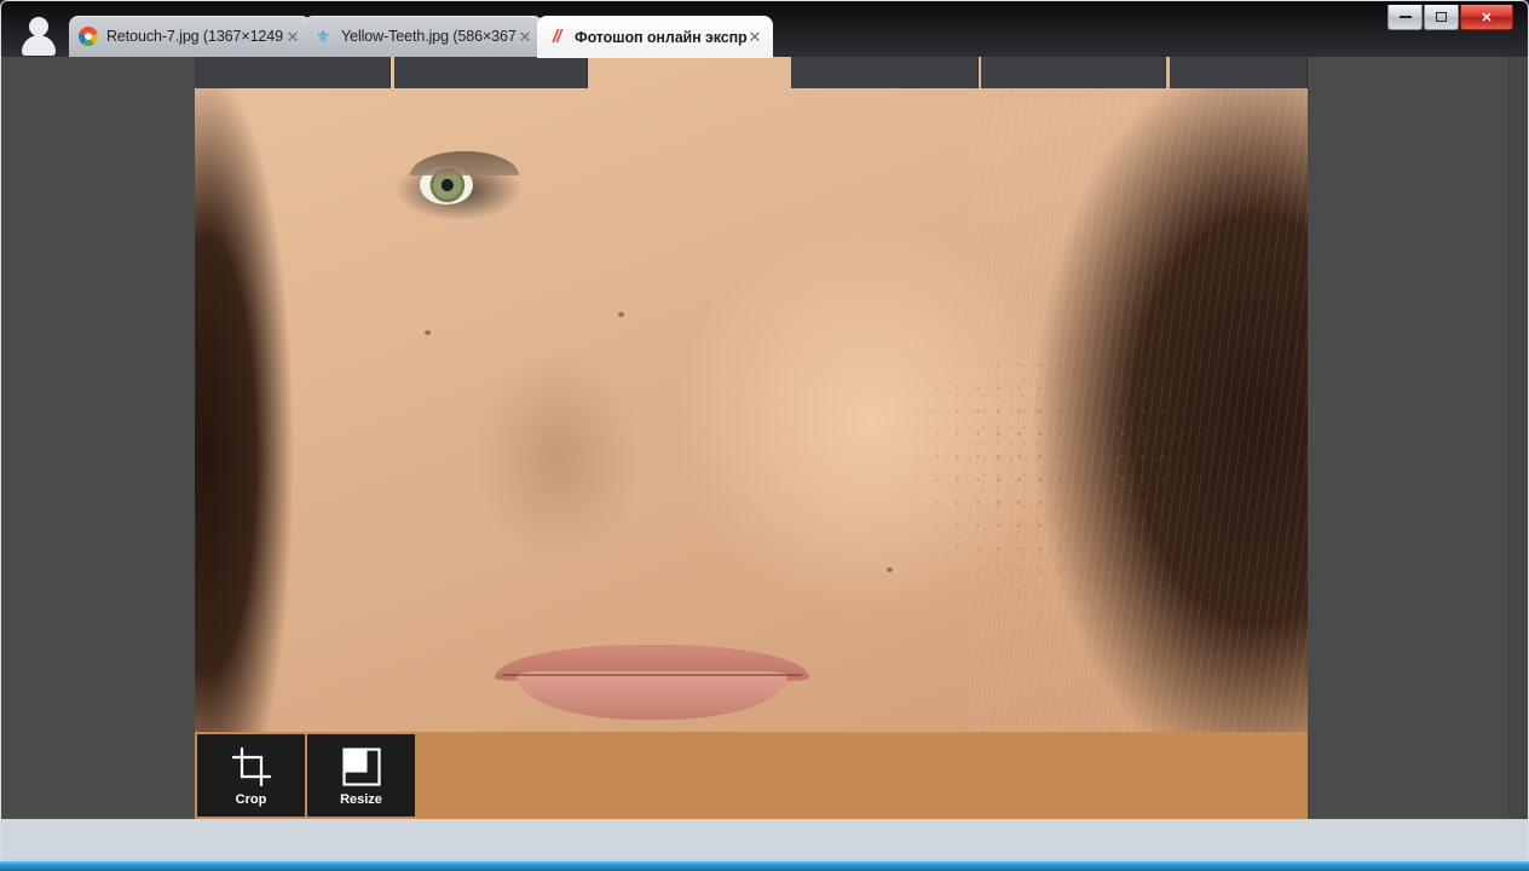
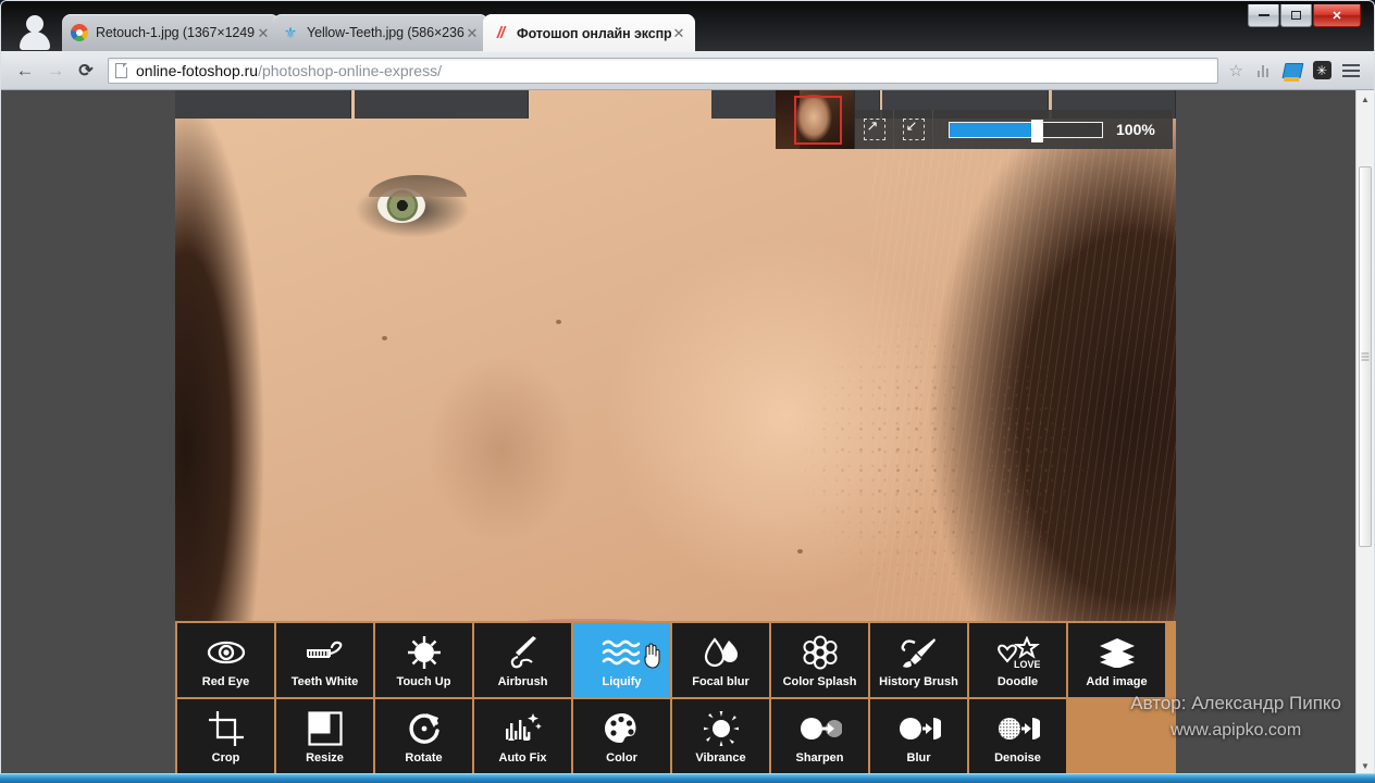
- Retouch-7.jpg (1367×1249
+ Retouch-1.jpg (1367×1249
  ✕
  ⚜
- Yellow-Teeth.jpg (586×367
+ Yellow-Teeth.jpg (586×236
  ✕
  //
  Фотошоп онлайн экспр
  ✕
  ✕
+ ←
+ →
+ ⟳
+ online-fotoshop.ru/photoshop-online-express/
+ ☆
+ ✳
+ 100%
+ Red Eye
+ Teeth White
+ Touch Up
+ Airbrush
+ Liquify
+ Focal blur
+ Color Splash
+ History Brush
+ LOVE
+ Doodle
+ Add image
  Crop
  Resize
+ Rotate
+ Auto Fix
+ Color
+ Vibrance
+ Sharpen
+ Blur
+ Denoise
+ Автор: Александр Пипко
+ www.apipko.com
+ ▲
+ ▼
